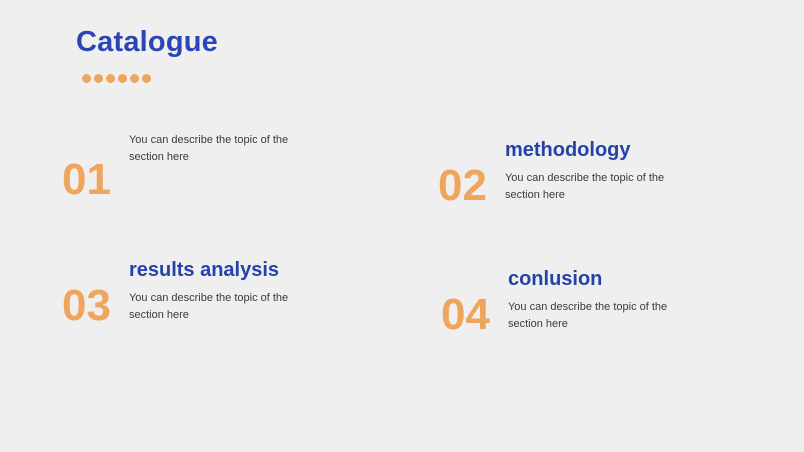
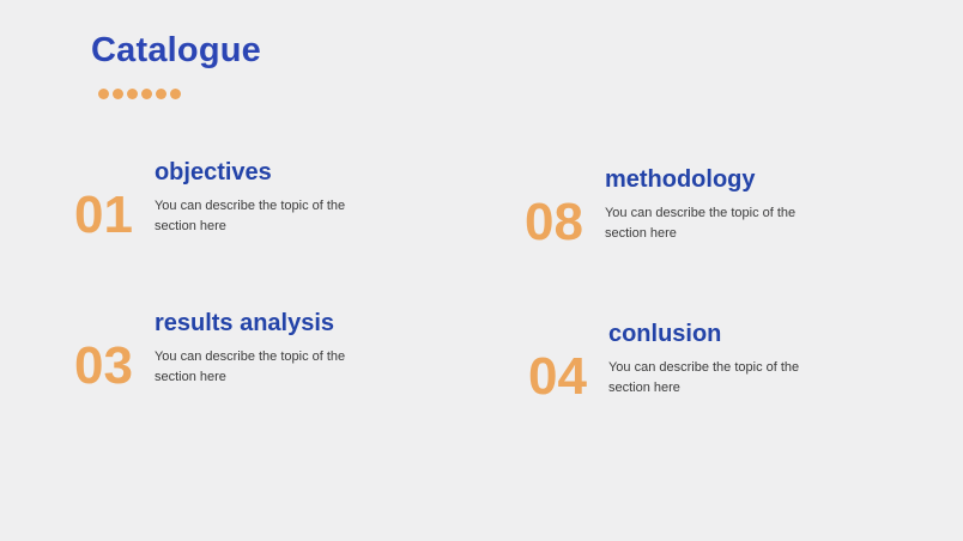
  Catalogue
  01
+ objectives
  You can describe the topic of the section here
- 02
+ 08
  methodology
  You can describe the topic of the section here
  03
  results analysis
  You can describe the topic of the section here
  04
  conlusion
  You can describe the topic of the section here
